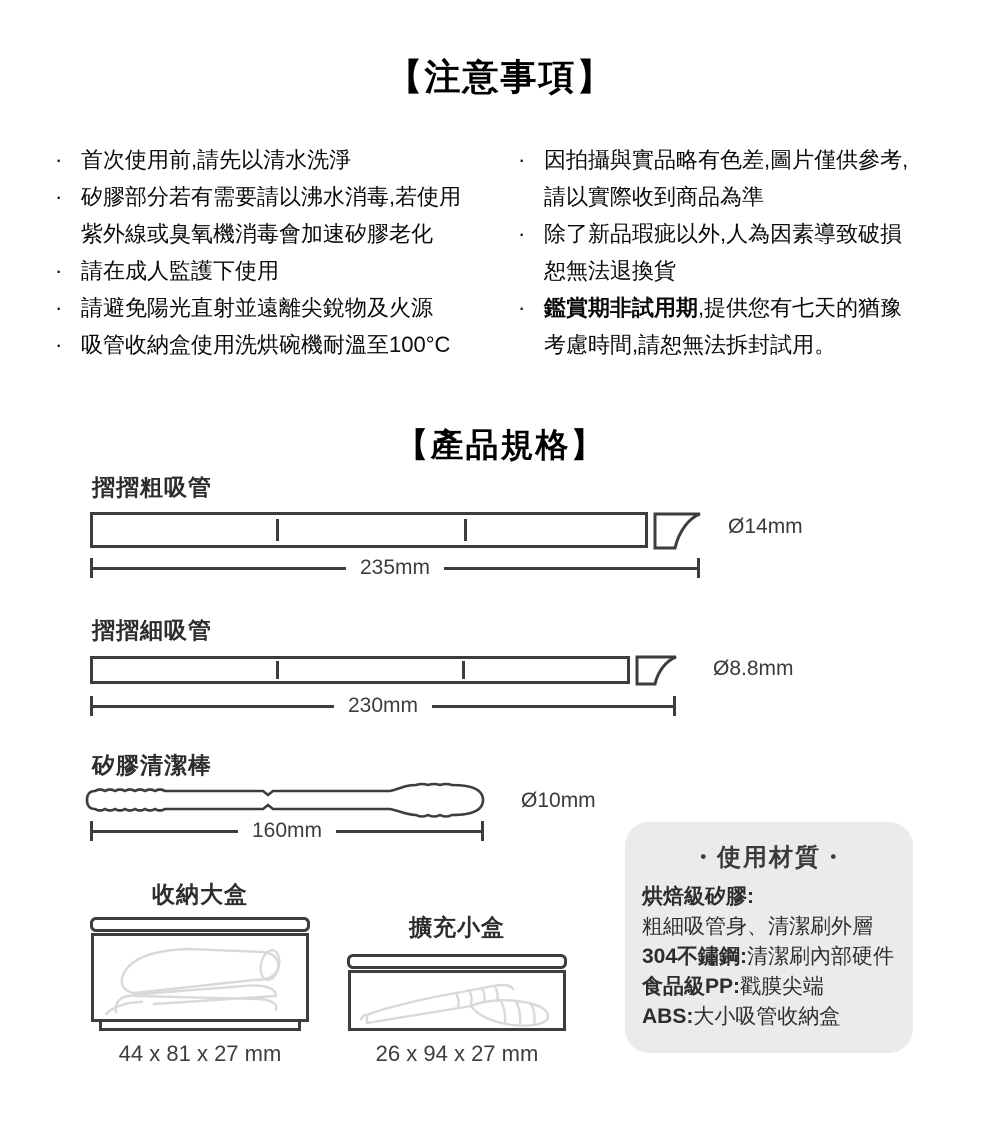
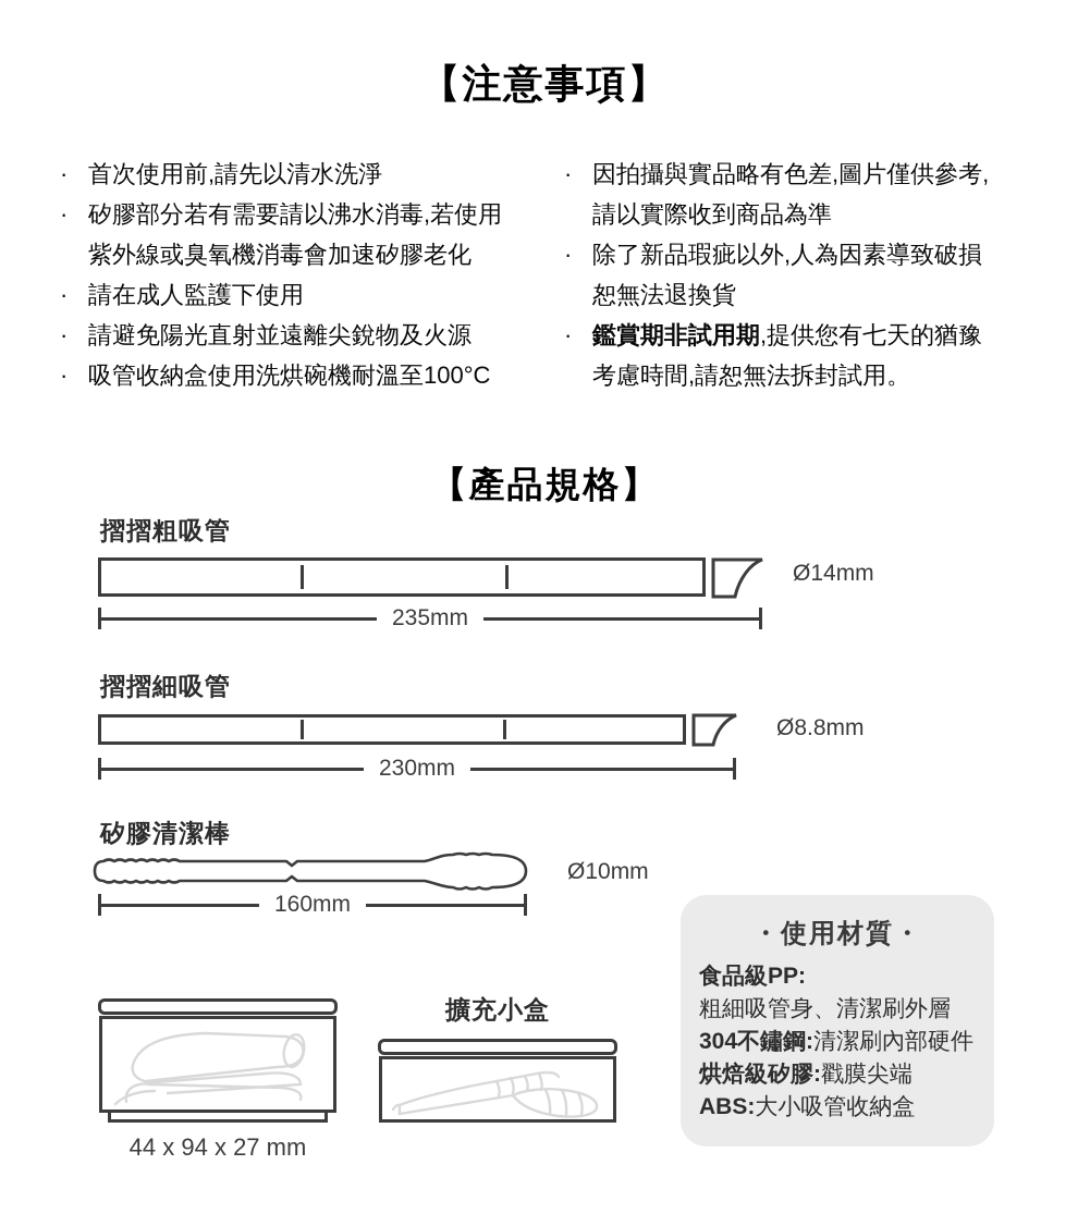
  【注意事項】
  ·
  首次使用前,請先以清水洗淨
  ·
  矽膠部分若有需要請以沸水消毒,若使用
  紫外線或臭氧機消毒會加速矽膠老化
  ·
  請在成人監護下使用
  ·
  請避免陽光直射並遠離尖銳物及火源
  ·
  吸管收納盒使用洗烘碗機耐溫至100°C
  ·
  因拍攝與實品略有色差,圖片僅供參考,
  請以實際收到商品為準
  ·
  除了新品瑕疵以外,人為因素導致破損
  恕無法退換貨
  ·
  鑑賞期非試用期,提供您有七天的猶豫
  考慮時間,請恕無法拆封試用。
  【產品規格】
  摺摺粗吸管
  Ø14mm
  235mm
  摺摺細吸管
  Ø8.8mm
  230mm
  矽膠清潔棒
  Ø10mm
  160mm
- 收納大盒
- 44 x 81 x 27 mm
+ 44 x 94 x 27 mm
  擴充小盒
- 26 x 94 x 27 mm
  ・使用材質・
- 烘焙級矽膠:
+ 食品級PP:
  粗細吸管身、清潔刷外層
  304不鏽鋼:清潔刷內部硬件
- 食品級PP:戳膜尖端
+ 烘焙級矽膠:戳膜尖端
  ABS:大小吸管收納盒
